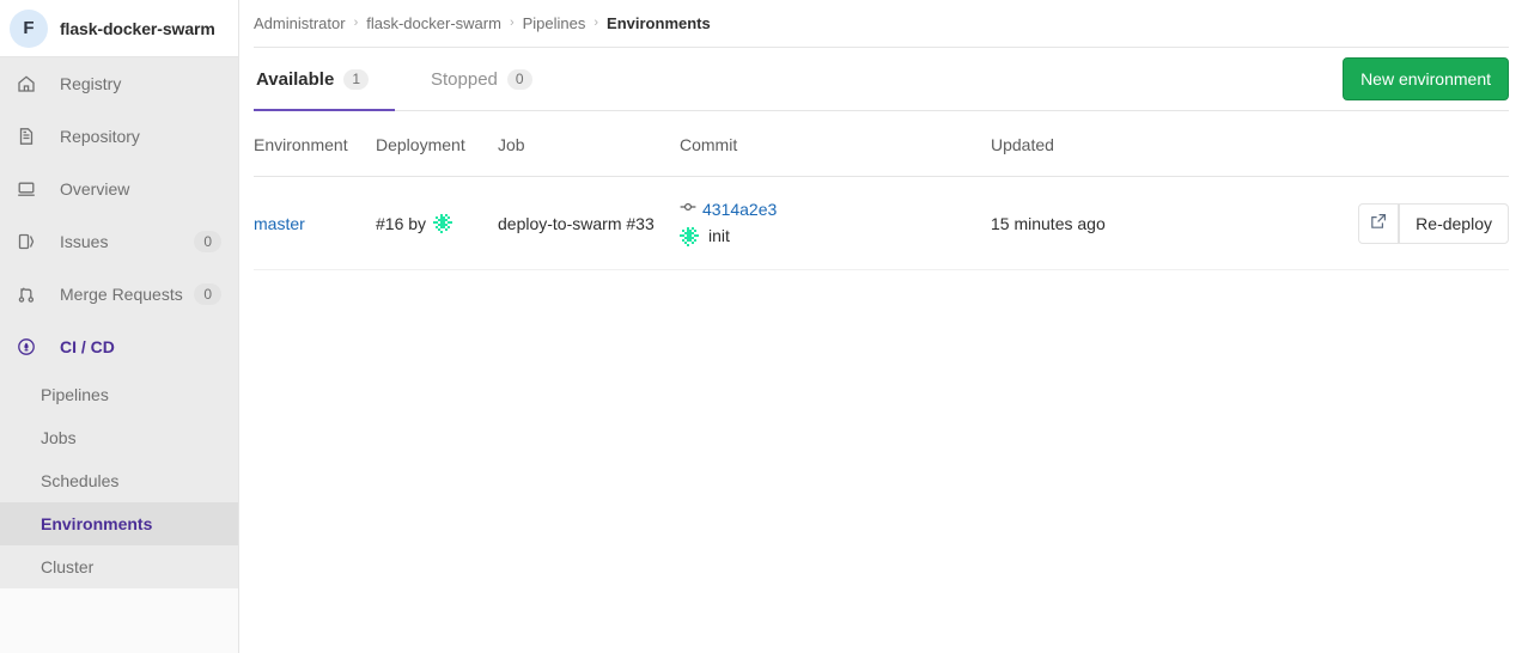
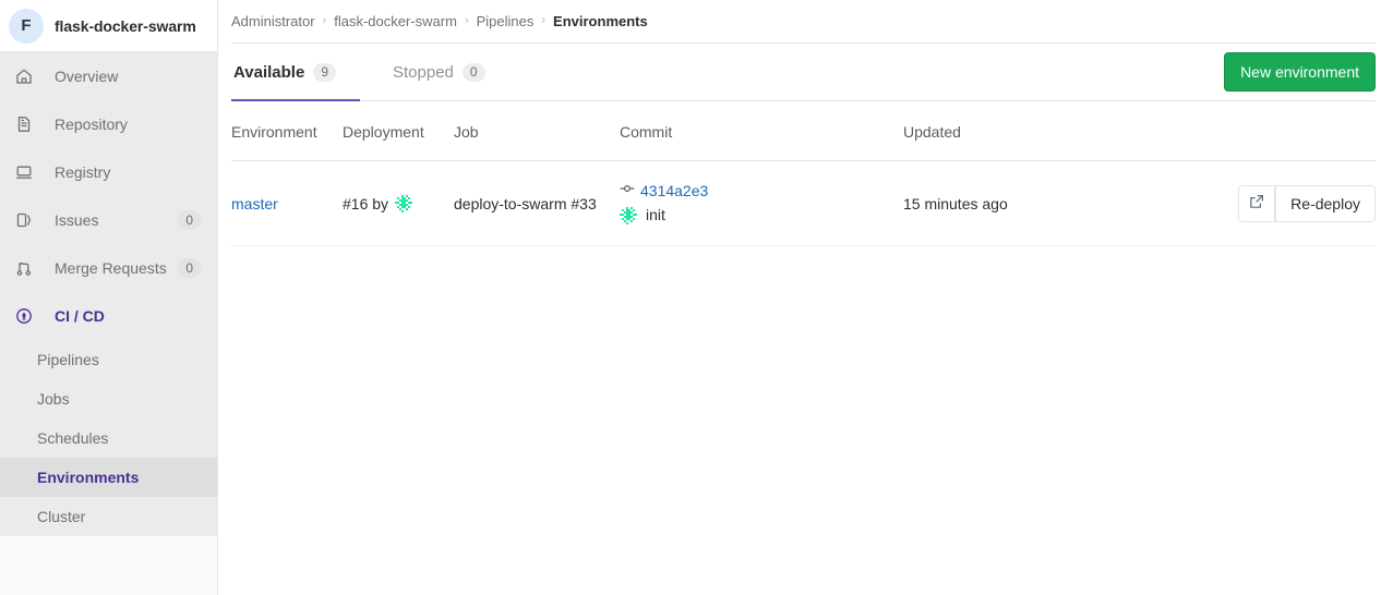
  F
  flask-docker-swarm
- Registry
+ Overview
  Repository
- Overview
+ Registry
  Issues
  0
  Merge Requests
  0
  CI / CD
  Pipelines
  Jobs
  Schedules
  Environments
  Cluster
  Administrator
  ›
  flask-docker-swarm
  ›
  Pipelines
  ›
  Environments
  Available
- 1
+ 9
  Stopped
  0
  New environment
  Environment	Deployment	Job	Commit	Updated
  master	#16 by	deploy-to-swarm #33	4314a2e3 init	15 minutes ago	Re-deploy
